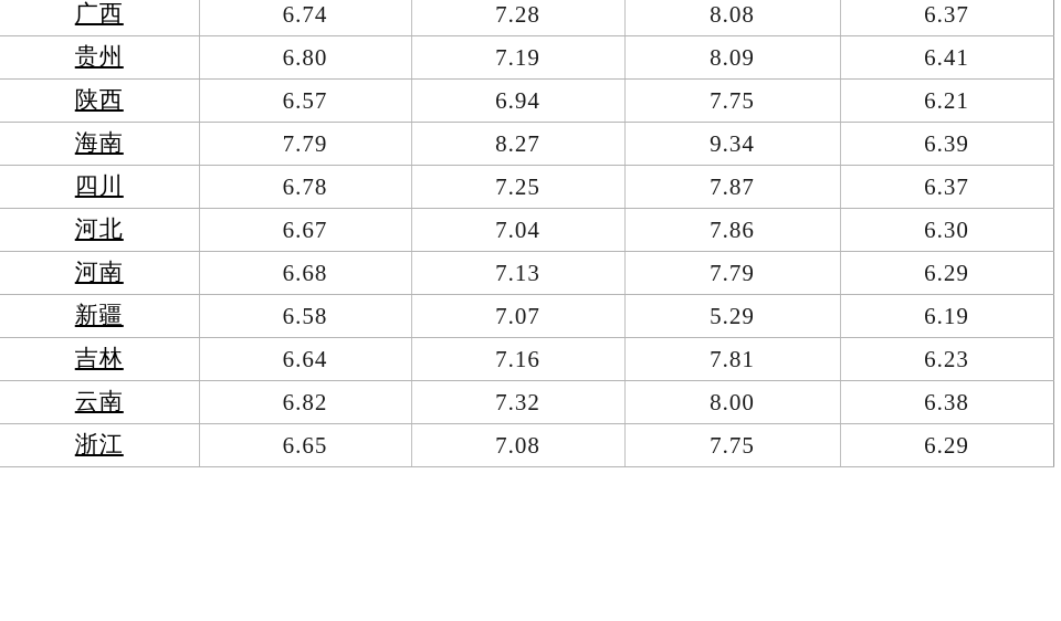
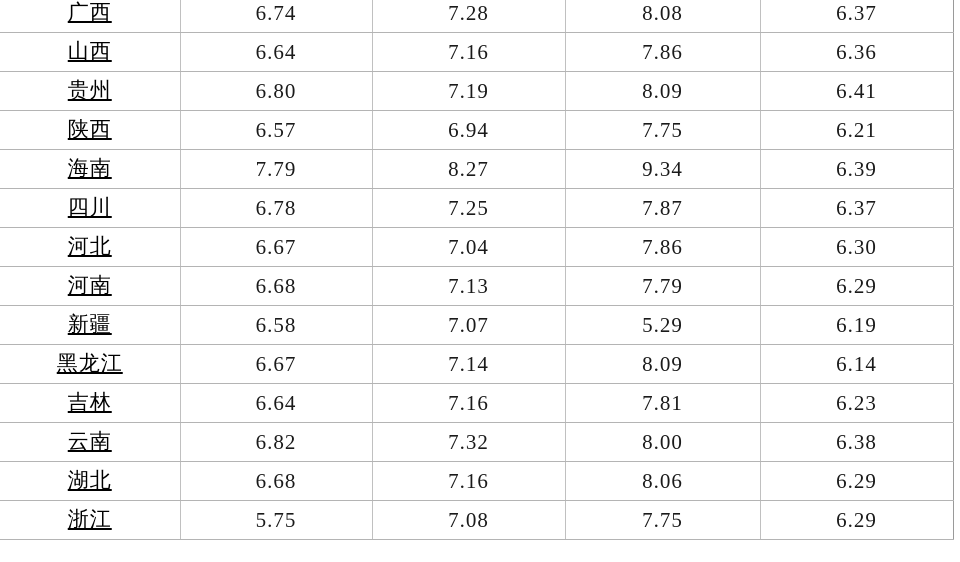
  广西	6.74	7.28	8.08	6.37
+ 山西	6.64	7.16	7.86	6.36
  贵州	6.80	7.19	8.09	6.41
  陕西	6.57	6.94	7.75	6.21
  海南	7.79	8.27	9.34	6.39
  四川	6.78	7.25	7.87	6.37
  河北	6.67	7.04	7.86	6.30
  河南	6.68	7.13	7.79	6.29
  新疆	6.58	7.07	5.29	6.19
+ 黑龙江	6.67	7.14	8.09	6.14
  吉林	6.64	7.16	7.81	6.23
  云南	6.82	7.32	8.00	6.38
+ 湖北	6.68	7.16	8.06	6.29
- 浙江	6.65	7.08	7.75	6.29
+ 浙江	5.75	7.08	7.75	6.29
